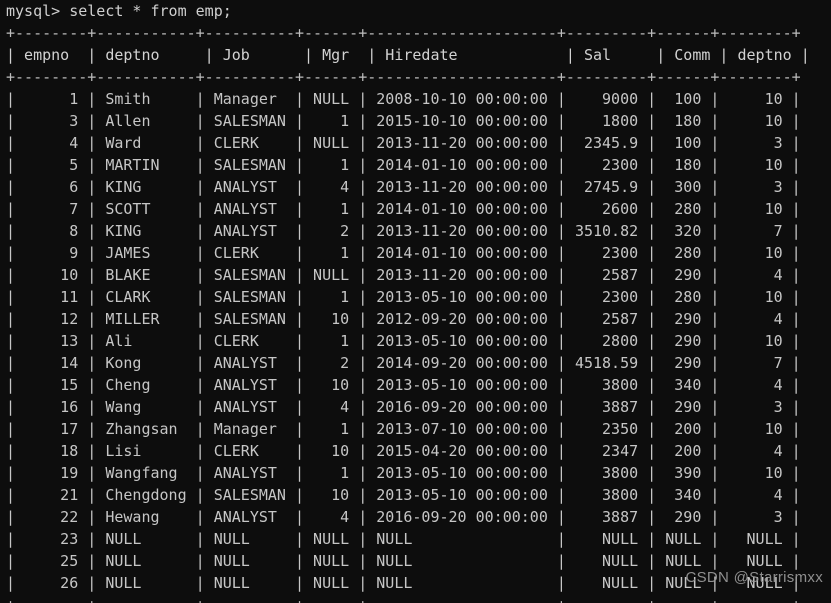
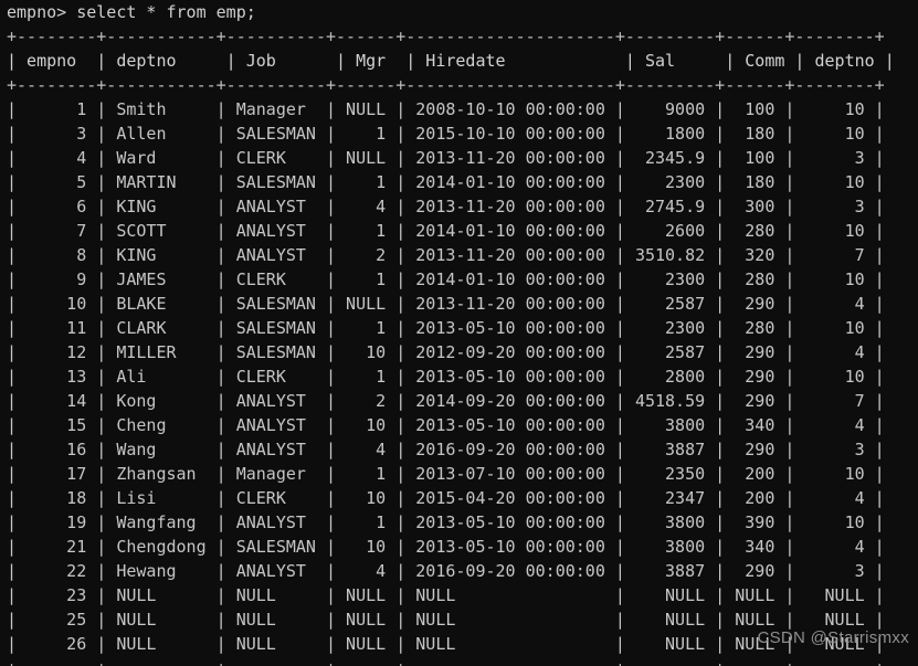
- mysql> select * from emp;
+ empno> select * from emp;
  +--------+-----------+----------+------+---------------------+---------+------+--------+
  | empno | deptno | Job | Mgr | Hiredate | Sal | Comm | deptno |
  +--------+-----------+----------+------+---------------------+---------+------+--------+
  | 1 | Smith | Manager | NULL | 2008-10-10 00:00:00 | 9000 | 100 | 10 |
  | 3 | Allen | SALESMAN | 1 | 2015-10-10 00:00:00 | 1800 | 180 | 10 |
  | 4 | Ward | CLERK | NULL | 2013-11-20 00:00:00 | 2345.9 | 100 | 3 |
  | 5 | MARTIN | SALESMAN | 1 | 2014-01-10 00:00:00 | 2300 | 180 | 10 |
  | 6 | KING | ANALYST | 4 | 2013-11-20 00:00:00 | 2745.9 | 300 | 3 |
  | 7 | SCOTT | ANALYST | 1 | 2014-01-10 00:00:00 | 2600 | 280 | 10 |
  | 8 | KING | ANALYST | 2 | 2013-11-20 00:00:00 | 3510.82 | 320 | 7 |
  | 9 | JAMES | CLERK | 1 | 2014-01-10 00:00:00 | 2300 | 280 | 10 |
  | 10 | BLAKE | SALESMAN | NULL | 2013-11-20 00:00:00 | 2587 | 290 | 4 |
  | 11 | CLARK | SALESMAN | 1 | 2013-05-10 00:00:00 | 2300 | 280 | 10 |
  | 12 | MILLER | SALESMAN | 10 | 2012-09-20 00:00:00 | 2587 | 290 | 4 |
  | 13 | Ali | CLERK | 1 | 2013-05-10 00:00:00 | 2800 | 290 | 10 |
  | 14 | Kong | ANALYST | 2 | 2014-09-20 00:00:00 | 4518.59 | 290 | 7 |
  | 15 | Cheng | ANALYST | 10 | 2013-05-10 00:00:00 | 3800 | 340 | 4 |
  | 16 | Wang | ANALYST | 4 | 2016-09-20 00:00:00 | 3887 | 290 | 3 |
  | 17 | Zhangsan | Manager | 1 | 2013-07-10 00:00:00 | 2350 | 200 | 10 |
  | 18 | Lisi | CLERK | 10 | 2015-04-20 00:00:00 | 2347 | 200 | 4 |
  | 19 | Wangfang | ANALYST | 1 | 2013-05-10 00:00:00 | 3800 | 390 | 10 |
  | 21 | Chengdong | SALESMAN | 10 | 2013-05-10 00:00:00 | 3800 | 340 | 4 |
  | 22 | Hewang | ANALYST | 4 | 2016-09-20 00:00:00 | 3887 | 290 | 3 |
  | 23 | NULL | NULL | NULL | NULL | NULL | NULL | NULL |
  | 25 | NULL | NULL | NULL | NULL | NULL | NULL | NULL |
  | 26 | NULL | NULL | NULL | NULL | NULL | NULL | NULL |
  CSDN @Starrismxx
